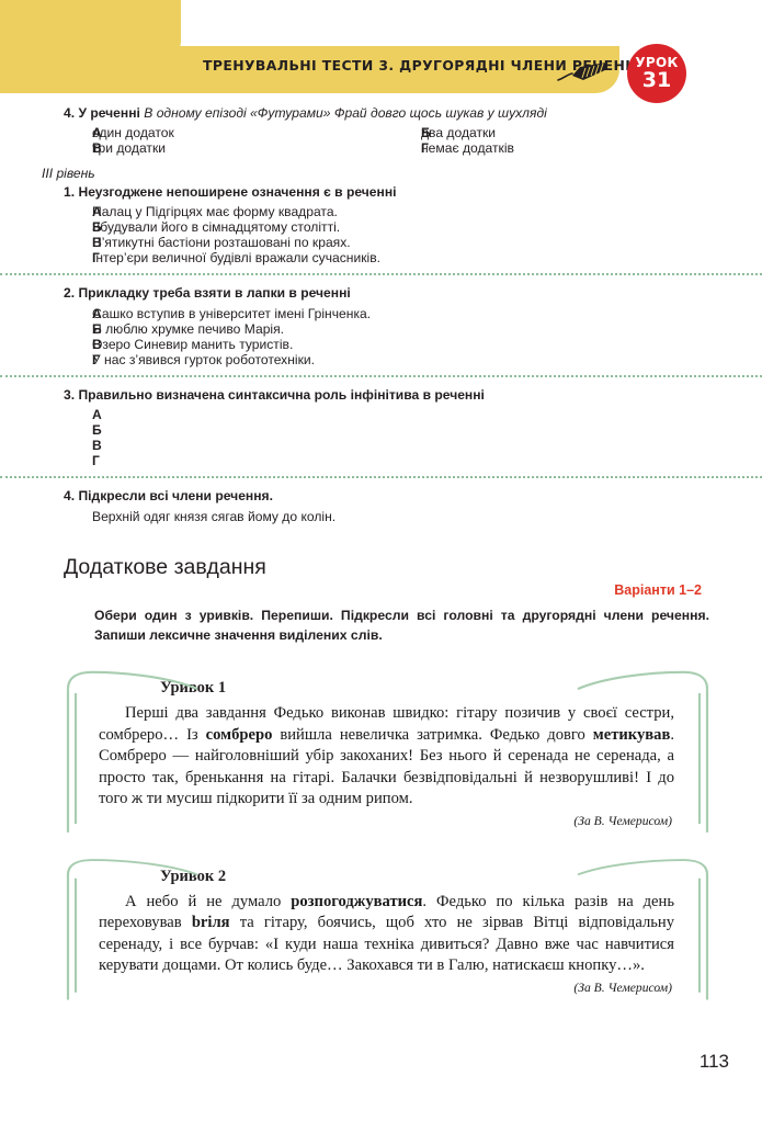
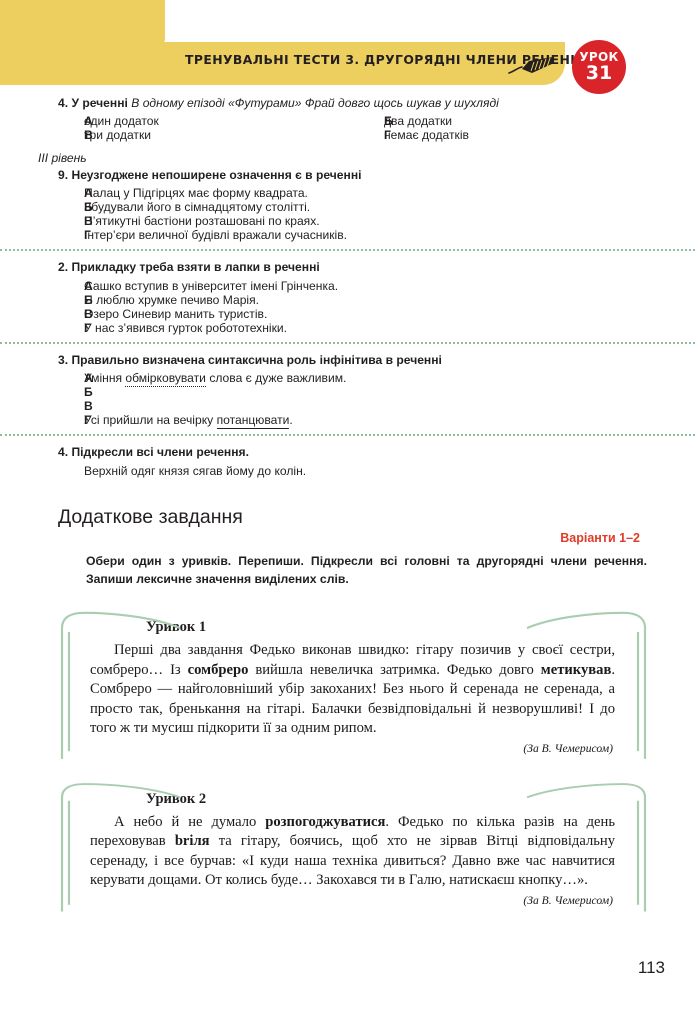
  ТРЕНУВАЛЬНІ ТЕСТИ 3. ДРУГОРЯДНІ ЧЛЕНИН
  УРОК
  31
  4. У реченні В одному епізоді «Футурами» Фрай довго щось шукав у шухляді
  А
  один додаток
  Б
  два додатки
  В
  три додатки
  Г
  немає додатків
  III рівень
- 1. Неузгоджене непоширене означення є в реченні
+ 9. Неузгоджене непоширене означення є в реченні
  А
  Палац у Підгірцях має форму квадрата.
  Б
  Збудували його в сімнадцятому столітті.
  В
  П’ятикутні бастіони розташовані по краях.
  Г
  Інтер’єри величної будівлі вражали сучасників.
  2. Прикладку треба взяти в лапки в реченні
  А
  Сашко вступив в університет імені Грінченка.
  Б
  Я люблю хрумке печиво Марія.
  В
  Озеро Синевир манить туристів.
  Г
  У нас з’явився гурток робототехніки.
  3. Правильно визначена синтаксична роль інфінітива в реченні
  А
+ Уміння обмірковувати слова є дуже важливим.
  Б
  В
  Г
+ Усі прийшли на вечірку потанцювати.
  4. Підкресли всі члени речення.
  Верхній одяг князя сягав йому до колін.
  Додаткове завдання
  Варіанти 1–2
  Обери один з уривків. Перепиши. Підкресли всі головні та другорядні члени речення. Запиши лексичне значення виділених слів.
  Уриок 1
  Перші два завдання Федько виконав швидко: гітару позичив у своєї сестри, сомбреро… Із сомбреро вийшла невеличка затримка. Федько довго метикував. Сомбреро — найголовніший убір закоханих! Без нього й серенада не серенада, а просто так, бренькання на гітарі. Балачки безвідповідальні й незворушливі! І до того ж ти мусиш підкорити її за одним рипом.
  (За В. Чемерисом)
  Уривок 2
  А небо й не думало розпогоджуватися. Федько по кілька разів на день переховував briля та гітару, боячись, щоб хто не зірвав Вітці відповідальну серенаду, і все бурчав: «І куди наша техніка дивиться? Давно вже час навчитися керувати дощами. От колись буде… Закохався ти в Галю, натискаєш кнопку…».
  (За В. Чемерисом)
  113
